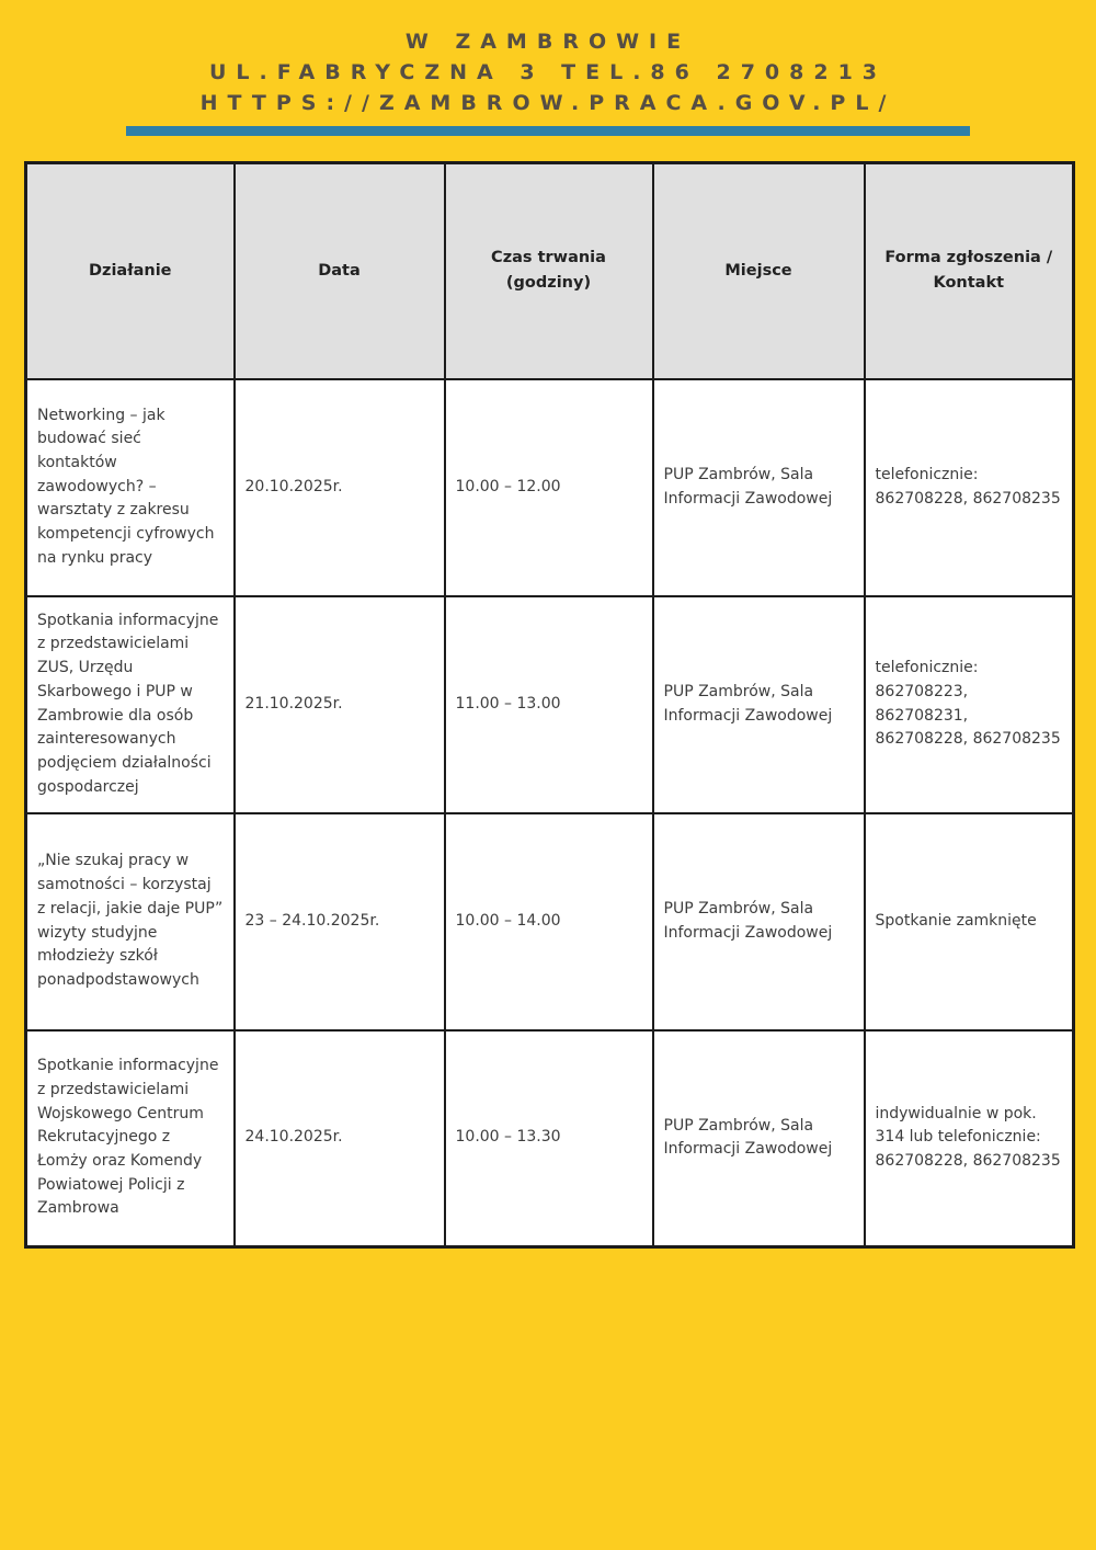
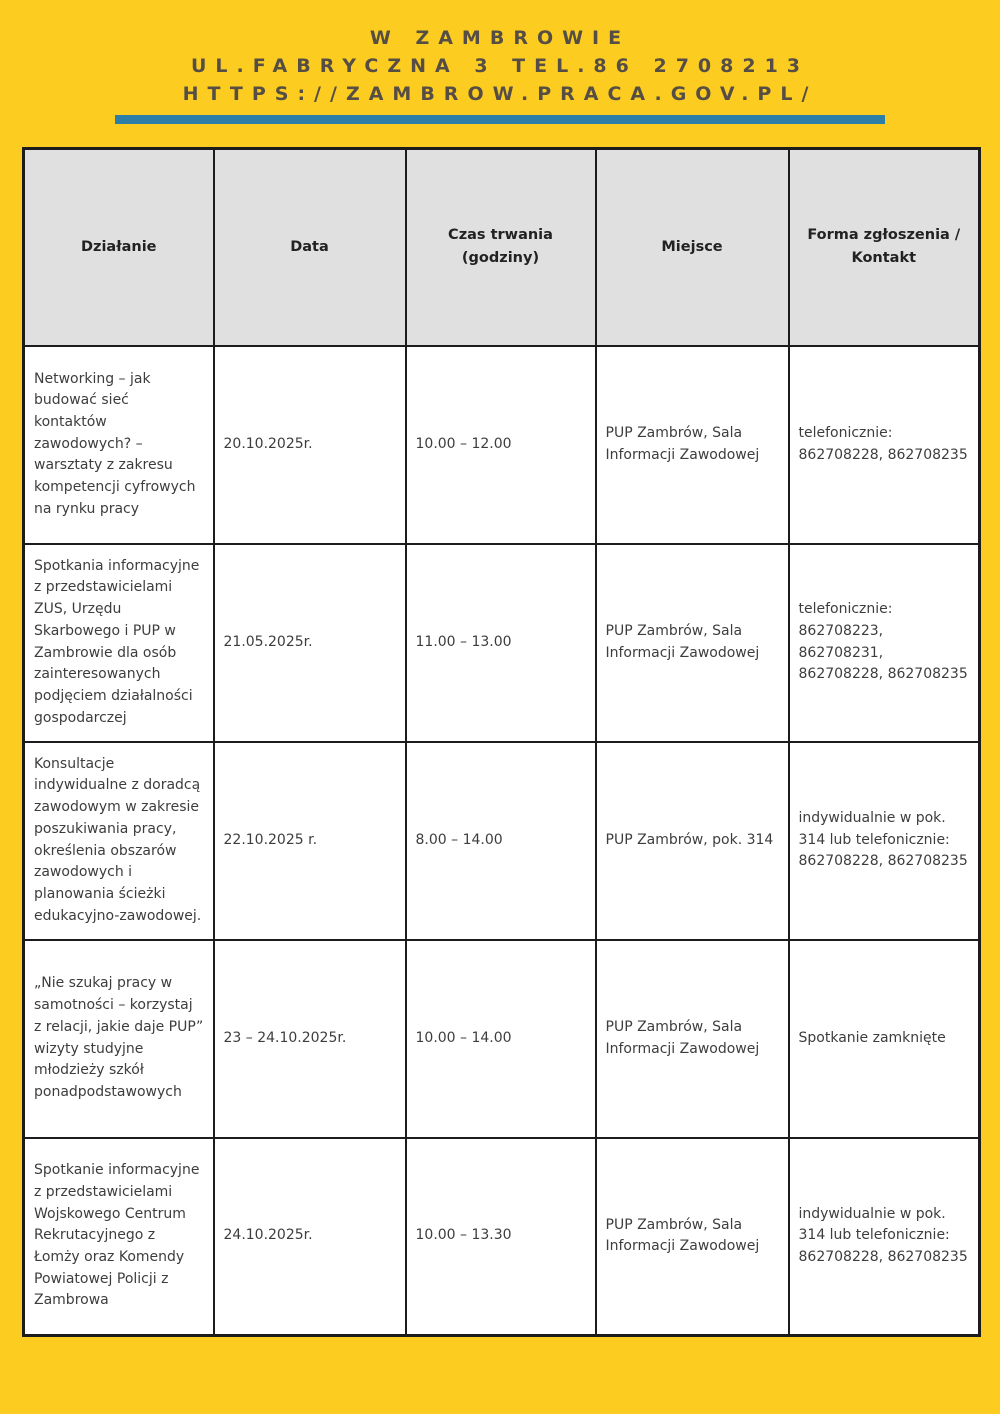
  W ZAMBROWIE
  UL.FABRYCZNA 3 TEL.86 2708213
  HTTPS://ZAMBROW.PRACA.GOV.PL/
  Działanie	Data	Czas trwania (godziny)	Miejsce	Forma zgłoszenia / Kontakt
  Networking – jak budować sieć kontaktów zawodowych? – warsztaty z zakresu kompetencji cyfrowych na rynku pracy	20.10.2025r.	10.00 – 12.00	PUP Zambrów, Sala Informacji Zawodowej	telefonicznie: 862708228, 862708235
- Spotkania informacyjne z przedstawicielami ZUS, Urzędu Skarbowego i PUP w Zambrowie dla osób zainteresowanych podjęciem działalności gospodarczej	21.10.2025r.	11.00 – 13.00	PUP Zambrów, Sala Informacji Zawodowej	telefonicznie: 862708223, 862708231, 862708228, 862708235
+ Spotkania informacyjne z przedstawicielami ZUS, Urzędu Skarbowego i PUP w Zambrowie dla osób zainteresowanych podjęciem działalności gospodarczej	21.05.2025r.	11.00 – 13.00	PUP Zambrów, Sala Informacji Zawodowej	telefonicznie: 862708223, 862708231, 862708228, 862708235
+ Konsultacje indywidualne z doradcą zawodowym w zakresie poszukiwania pracy, określenia obszarów zawodowych i planowania ścieżki edukacyjno-zawodowej.	22.10.2025 r.	8.00 – 14.00	PUP Zambrów, pok. 314	indywidualnie w pok. 314 lub telefonicznie: 862708228, 862708235
  „Nie szukaj pracy w samotności – korzystaj z relacji, jakie daje PUP” wizyty studyjne młodzieży szkół ponadpodstawowych	23 – 24.10.2025r.	10.00 – 14.00	PUP Zambrów, Sala Informacji Zawodowej	Spotkanie zamknięte
  Spotkanie informacyjne z przedstawicielami Wojskowego Centrum Rekrutacyjnego z Łomży oraz Komendy Powiatowej Policji z Zambrowa	24.10.2025r.	10.00 – 13.30	PUP Zambrów, Sala Informacji Zawodowej	indywidualnie w pok. 314 lub telefonicznie: 862708228, 862708235
